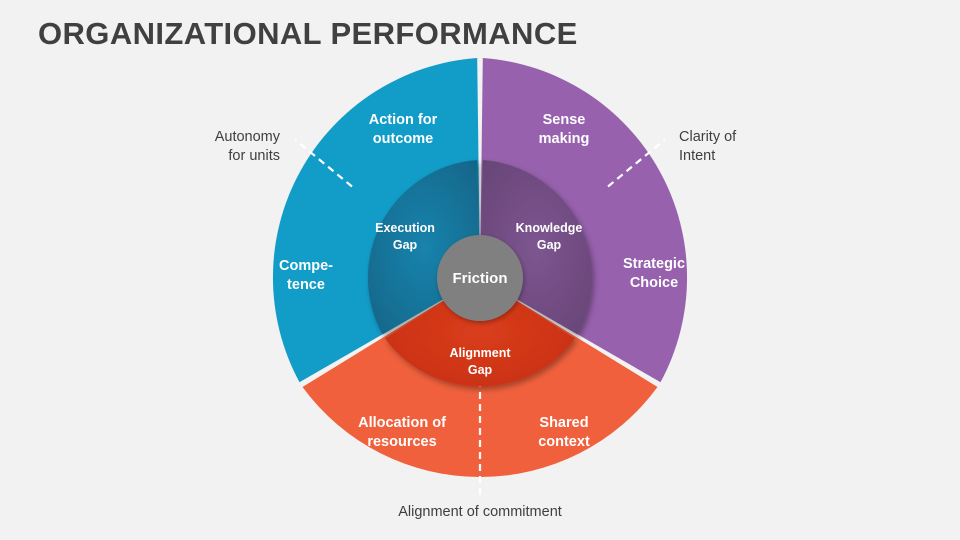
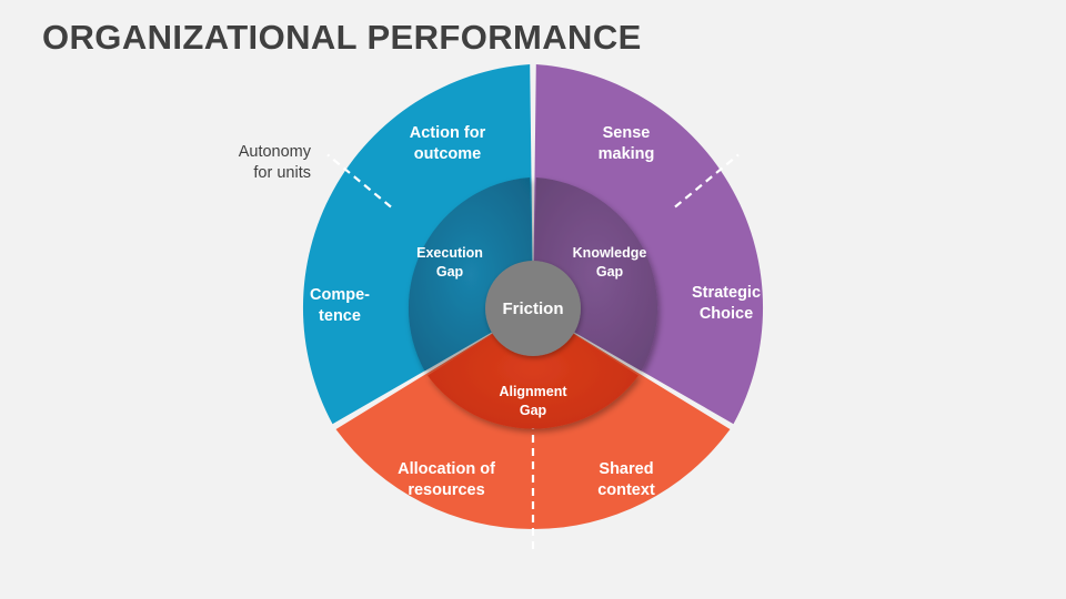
  ORGANIZATIONAL PERFORMANCE
  Action for
  outcome
  Compe-
  tence
  Sense
  making
  Strategic
  Choice
  Allocation of
  resources
  Shared
  context
  Execution
  Gap
  Knowledge
  Gap
  Alignment
  Gap
  Friction
  Autonomy
  for units
- Clarity of
- Intent
- Alignment of commitment
